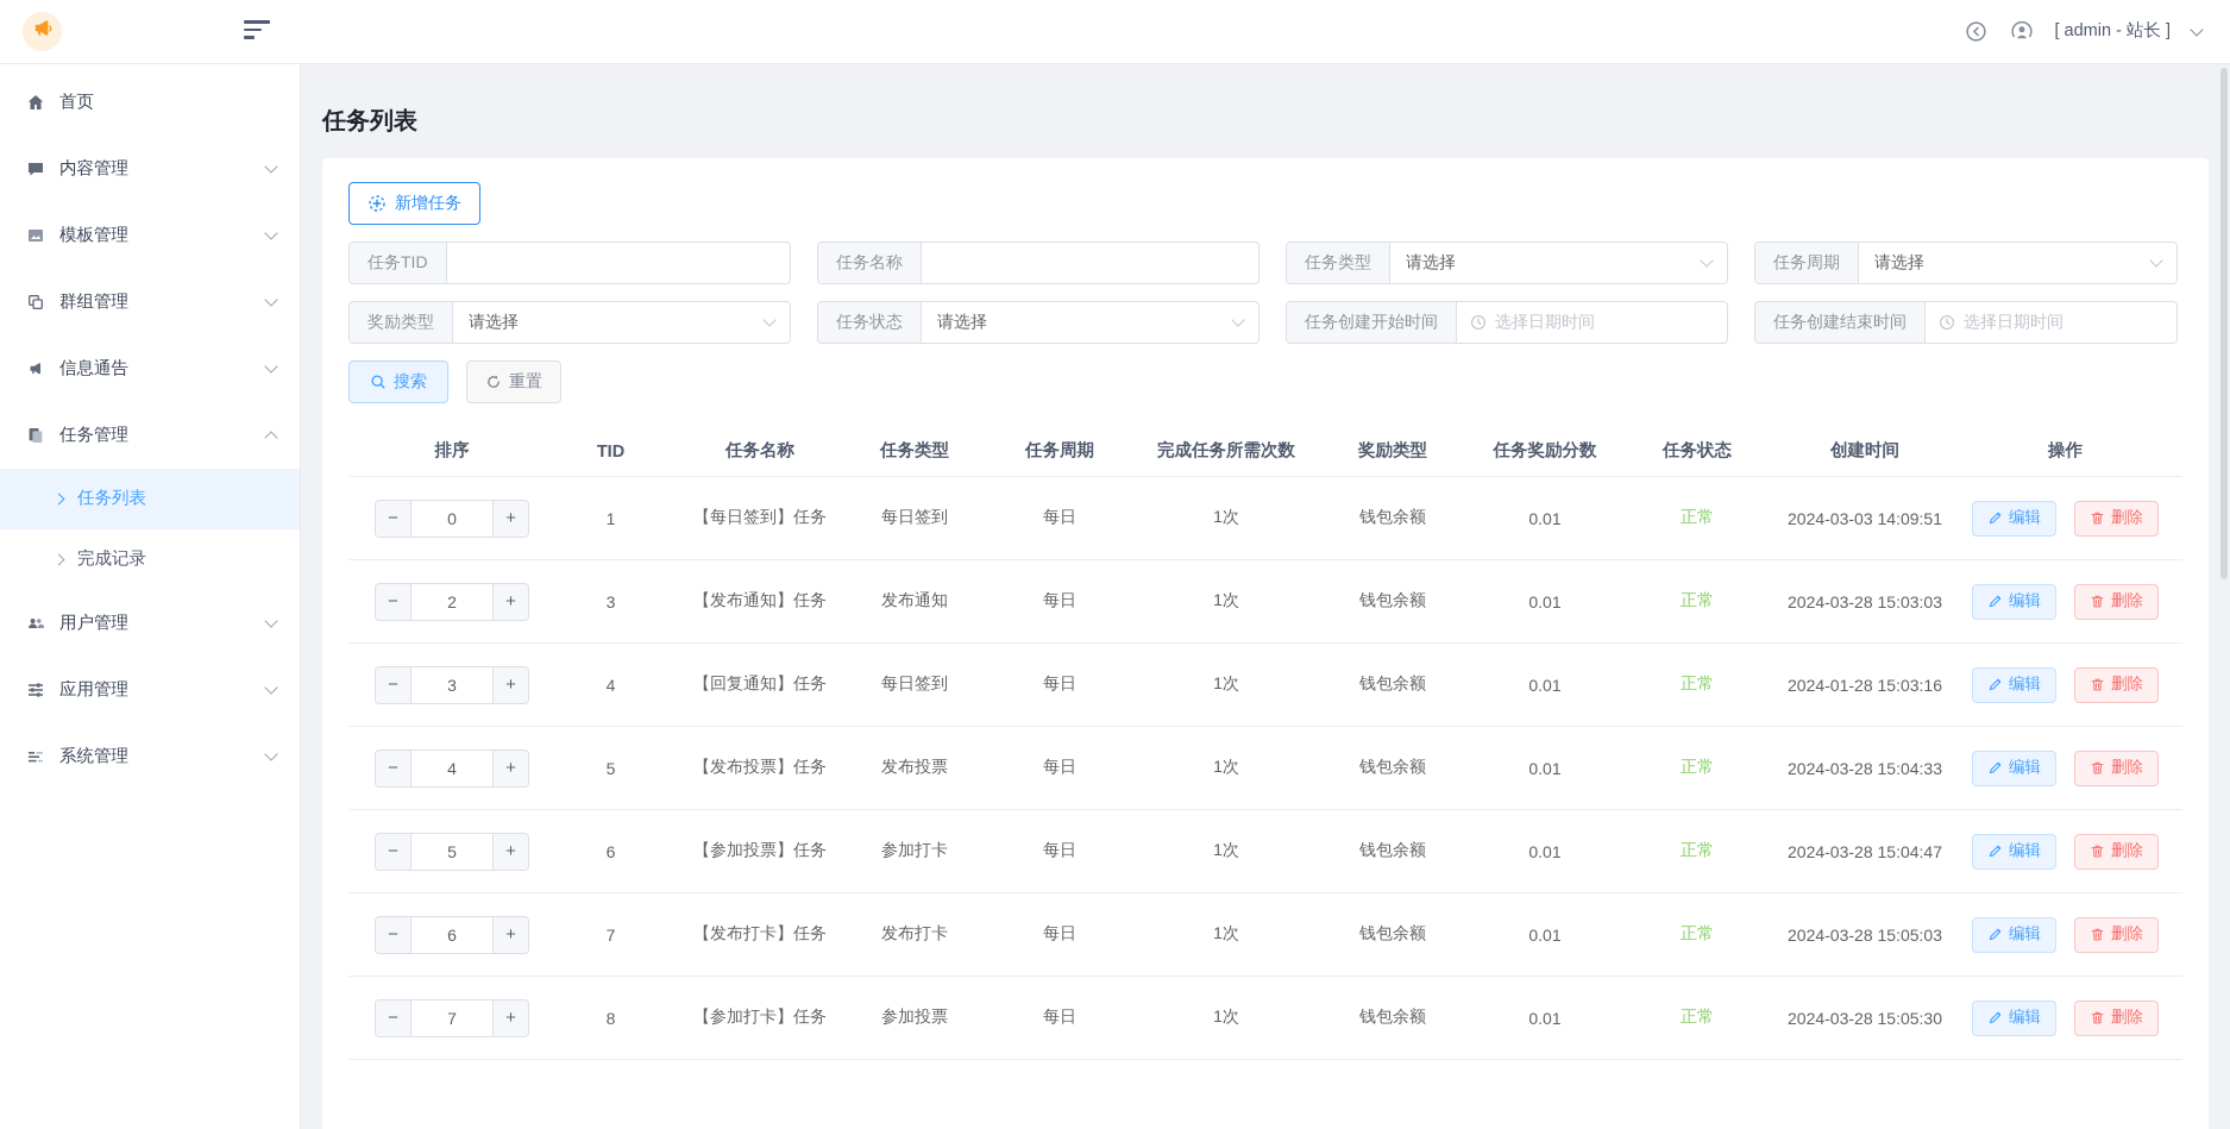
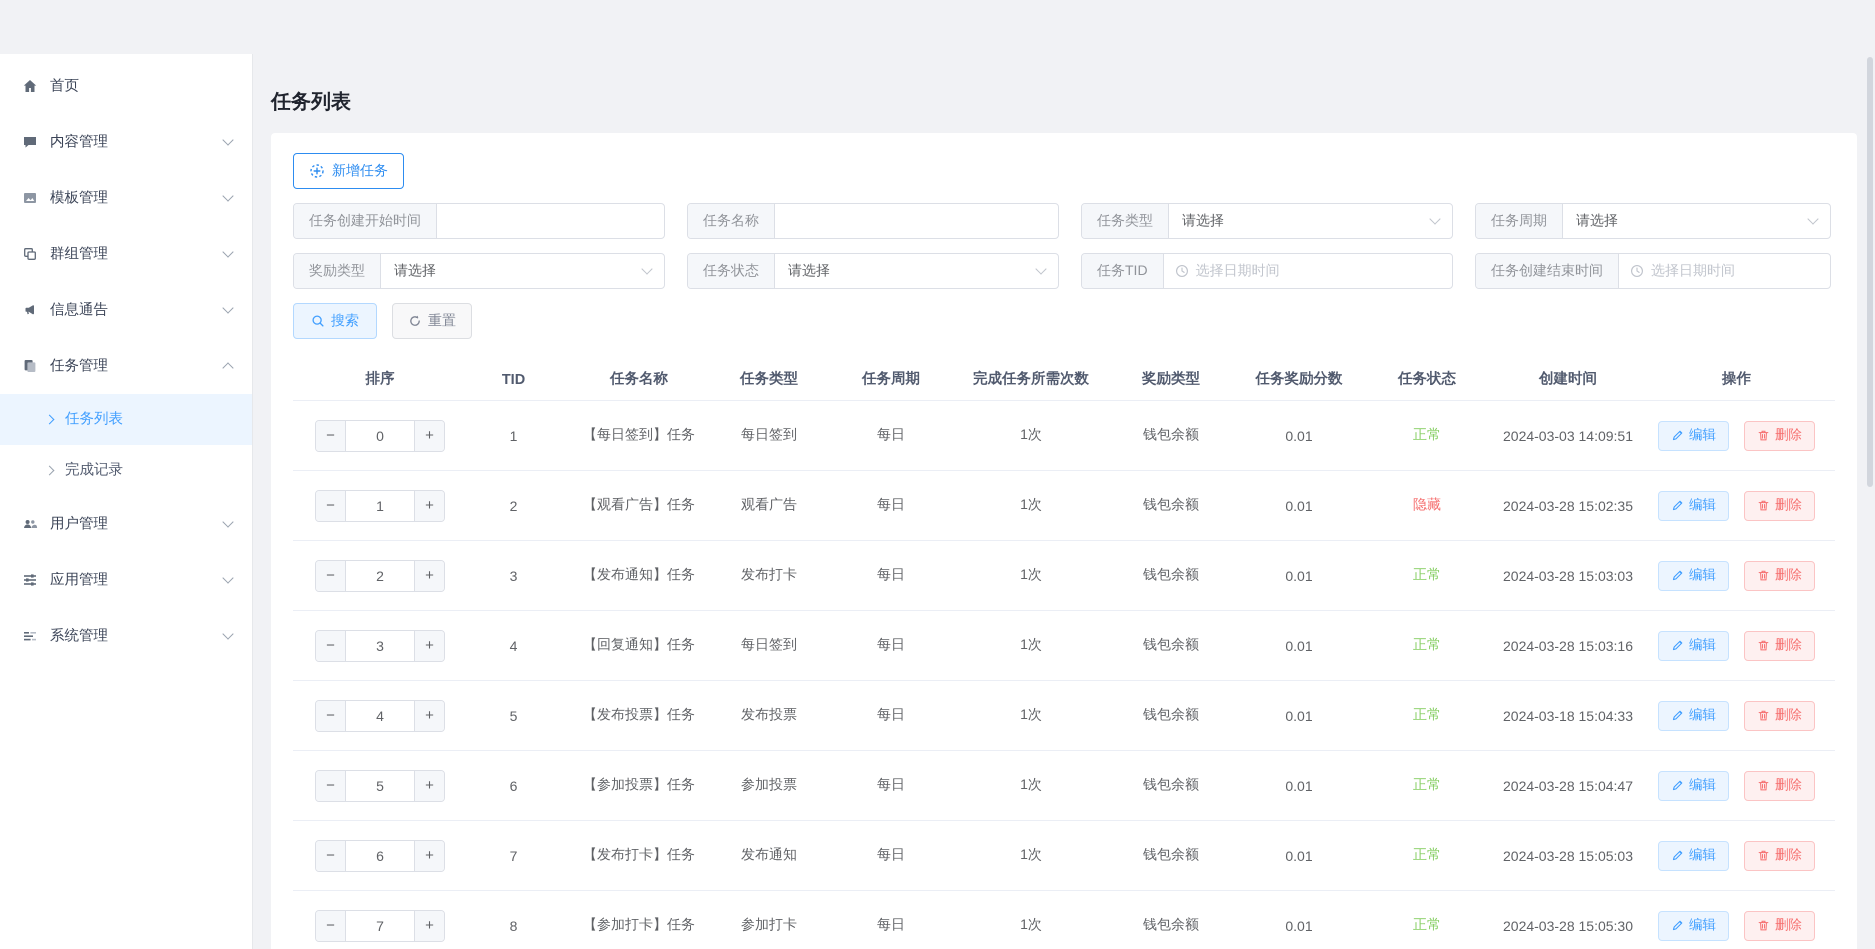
- [ admin - 站长 ]
  首页
  内容管理
  模板管理
  群组管理
  信息通告
  任务管理
  任务列表
  完成记录
  用户管理
  应用管理
  系统管理
  任务列表
  新增任务
- 任务TID
+ 任务创建开始时间
  任务名称
  任务类型
  请选择
  任务周期
  请选择
  奖励类型
  请选择
  任务状态
  请选择
- 任务创建开始时间
+ 任务TID
  选择日期时间
  任务创建结束时间
  选择日期时间
  搜索
  重置
  排序	TID	任务名称	任务类型	任务周期	完成任务所需次数	奖励类型	任务奖励分数	任务状态	创建时间	操作
  − 0 +	1	【每日签到】任务	每日签到	每日	1次	钱包余额	0.01	正常	2024-03-03 14:09:51	编辑 删除
+ − 1 +	2	【观看广告】任务	观看广告	每日	1次	钱包余额	0.01	隐藏	2024-03-28 15:02:35	编辑 删除
- − 2 +	3	【发布通知】任务	发布通知	每日	1次	钱包余额	0.01	正常	2024-03-28 15:03:03	编辑 删除
+ − 2 +	3	【发布通知】任务	发布打卡	每日	1次	钱包余额	0.01	正常	2024-03-28 15:03:03	编辑 删除
- − 3 +	4	【回复通知】任务	每日签到	每日	1次	钱包余额	0.01	正常	2024-01-28 15:03:16	编辑 删除
+ − 3 +	4	【回复通知】任务	每日签到	每日	1次	钱包余额	0.01	正常	2024-03-28 15:03:16	编辑 删除
- − 4 +	5	【发布投票】任务	发布投票	每日	1次	钱包余额	0.01	正常	2024-03-28 15:04:33	编辑 删除
+ − 4 +	5	【发布投票】任务	发布投票	每日	1次	钱包余额	0.01	正常	2024-03-18 15:04:33	编辑 删除
- − 5 +	6	【参加投票】任务	参加打卡	每日	1次	钱包余额	0.01	正常	2024-03-28 15:04:47	编辑 删除
+ − 5 +	6	【参加投票】任务	参加投票	每日	1次	钱包余额	0.01	正常	2024-03-28 15:04:47	编辑 删除
- − 6 +	7	【发布打卡】任务	发布打卡	每日	1次	钱包余额	0.01	正常	2024-03-28 15:05:03	编辑 删除
+ − 6 +	7	【发布打卡】任务	发布通知	每日	1次	钱包余额	0.01	正常	2024-03-28 15:05:03	编辑 删除
- − 7 +	8	【参加打卡】任务	参加投票	每日	1次	钱包余额	0.01	正常	2024-03-28 15:05:30	编辑 删除
+ − 7 +	8	【参加打卡】任务	参加打卡	每日	1次	钱包余额	0.01	正常	2024-03-28 15:05:30	编辑 删除
